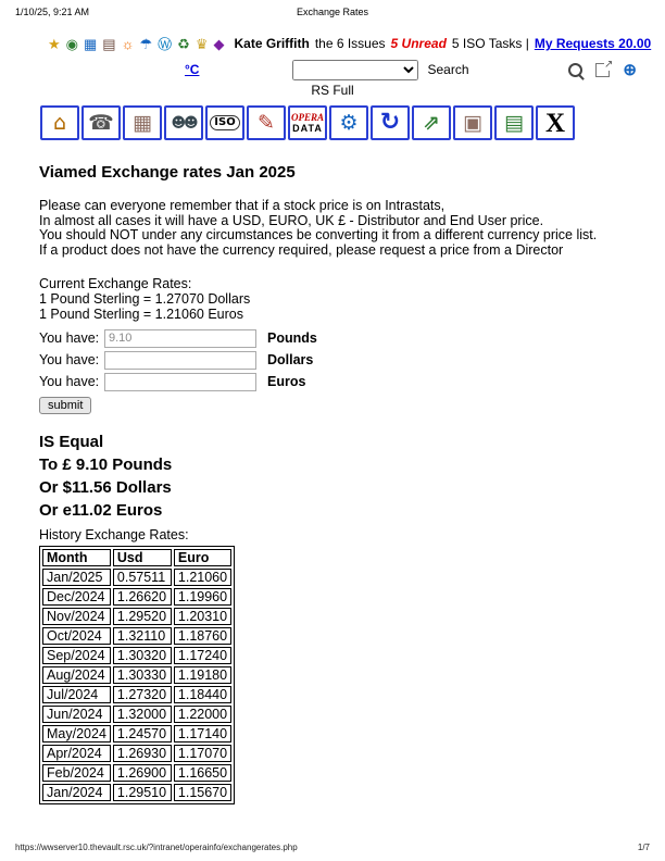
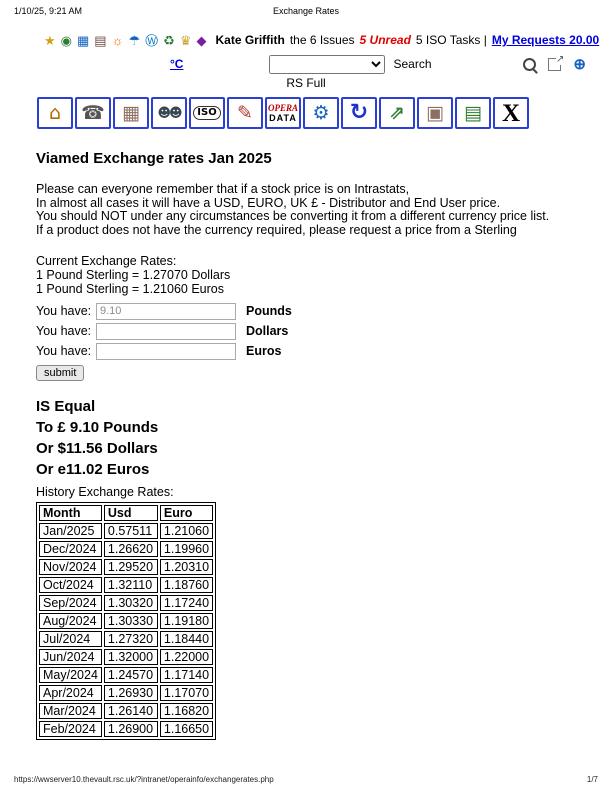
  1/10/25, 9:21 AM
  Exchange Rates
  ★
  ◉
  ▦
  ▤
  ☼
  ☂
  Ⓦ
  ♻
  ♛
  ◆
  Kate Griffith
  the 6 Issues
  5 Unread
  5 ISO Tasks |
  My Requests 20.00
  °C
  Search
  ⊕
  RS Full
  ⌂
  ☎
  ▦
  ☻☻
  ISO
  ✎
  OPERA
  DATA
  ⚙
  ↻
  ⇗
  ▣
  ▤
  X
  Viamed Exchange rates Jan 2025
  Please can everyone remember that if a stock price is on Intrastats,
  In almost all cases it will have a USD, EURO, UK £ - Distributor and End User price.
  You should NOT under any circumstances be converting it from a different currency price list.
- If a product does not have the currency required, please request a price from a Director
+ If a product does not have the currency required, please request a price from a Sterling
  Current Exchange Rates:
  1 Pound Sterling = 1.27070 Dollars
  1 Pound Sterling = 1.21060 Euros
  You have:
  9.10
  Pounds
  You have:
  Dollars
  You have:
  Euros
  submit
  IS Equal
  To £ 9.10 Pounds
  Or $11.56 Dollars
  Or e11.02 Euros
  History Exchange Rates:
  Month	Usd	Euro
  Jan/2025	0.57511	1.21060
  Dec/2024	1.26620	1.19960
  Nov/2024	1.29520	1.20310
  Oct/2024	1.32110	1.18760
  Sep/2024	1.30320	1.17240
  Aug/2024	1.30330	1.19180
  Jul/2024	1.27320	1.18440
  Jun/2024	1.32000	1.22000
  May/2024	1.24570	1.17140
  Apr/2024	1.26930	1.17070
+ Mar/2024	1.26140	1.16820
  Feb/2024	1.26900	1.16650
- Jan/2024	1.29510	1.15670
  https://wwserver10.thevault.rsc.uk/?intranet/operainfo/exchangerates.php
  1/7
